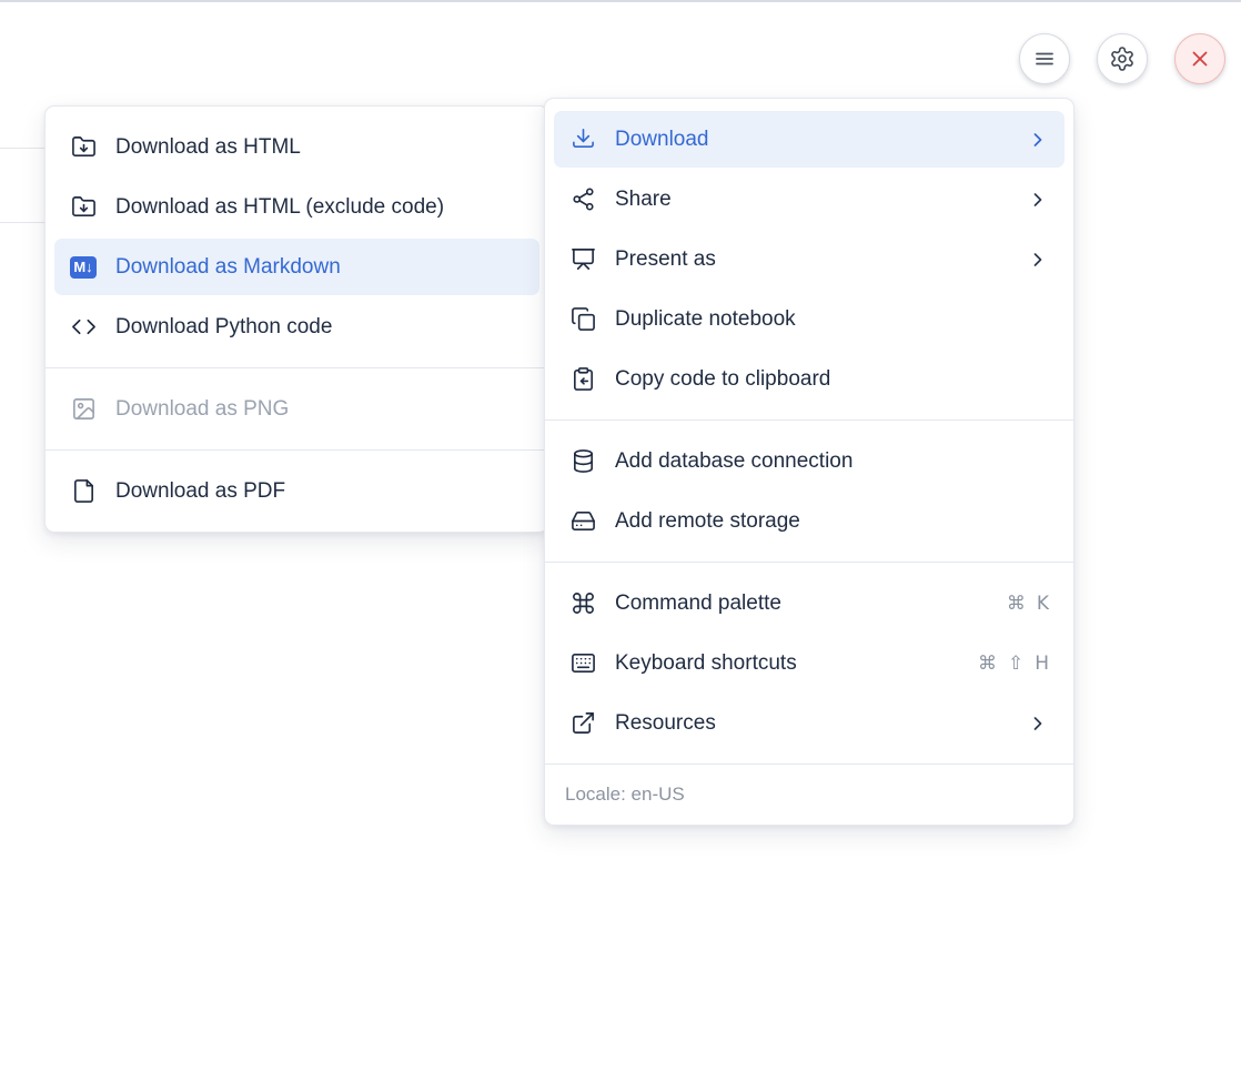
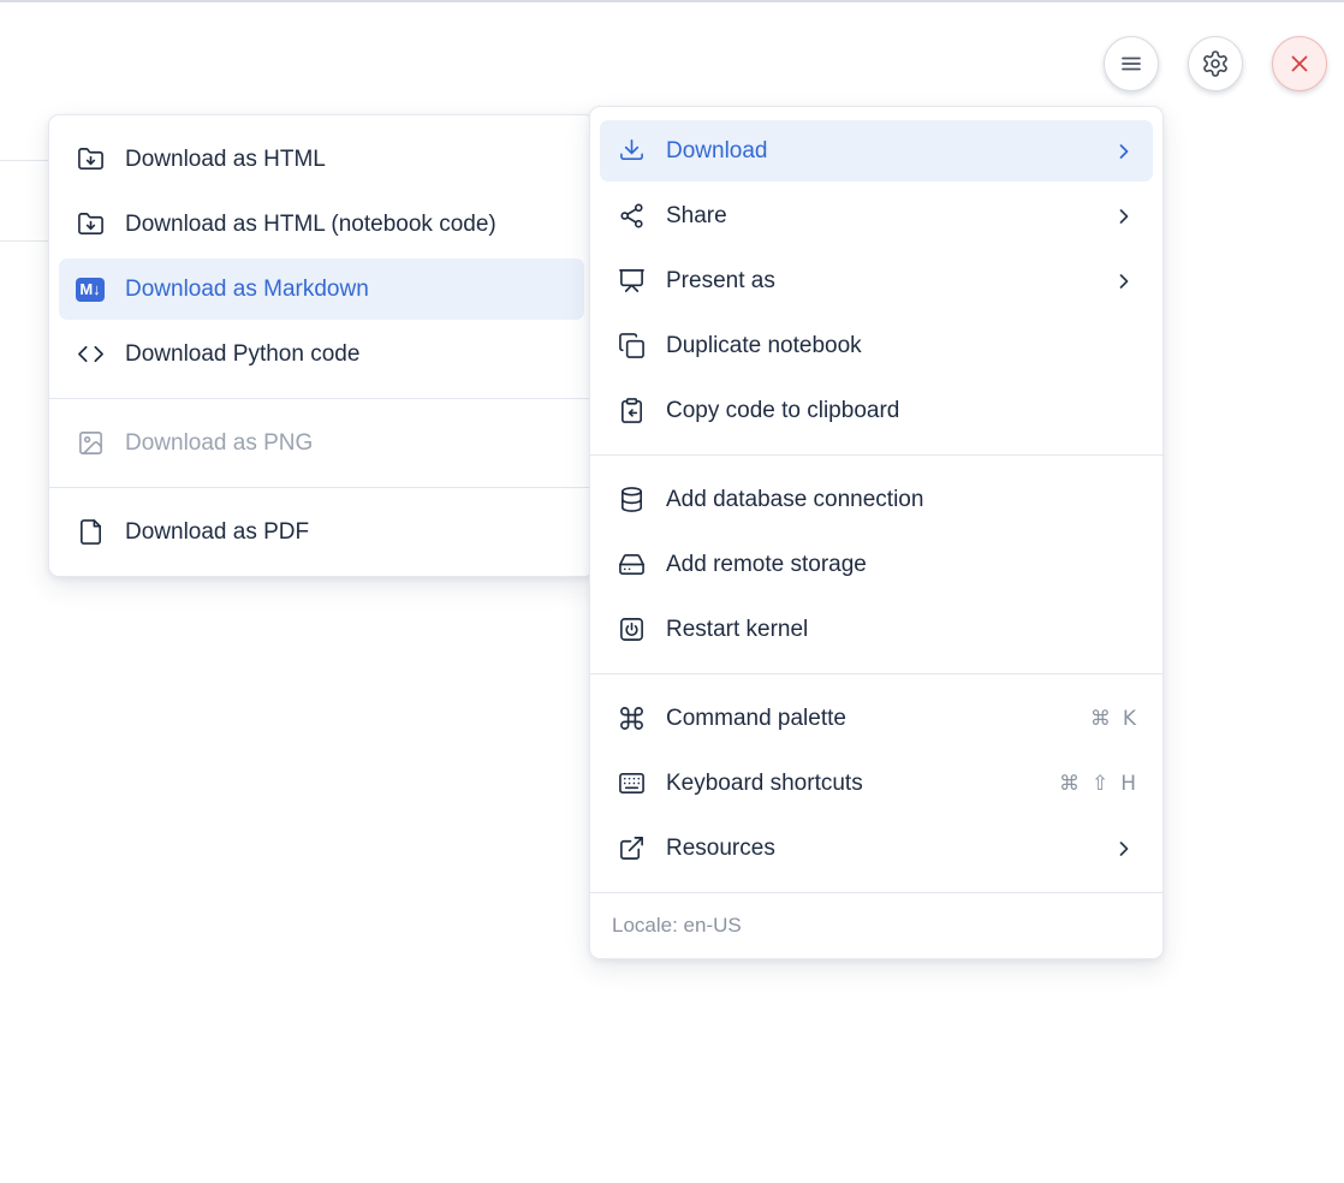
  Download as HTML
- Download as HTML (exclude code)
+ Download as HTML (notebook code)
  M↓
  Download as Markdown
  Download Python code
  Download as PNG
  Download as PDF
  Download
  Share
  Present as
  Duplicate notebook
  Copy code to clipboard
  Add database connection
  Add remote storage
+ Restart kernel
  Command palette
  ⌘
  K
  Keyboard shortcuts
  ⌘
  ⇧
  H
  Resources
  Locale: en-US
